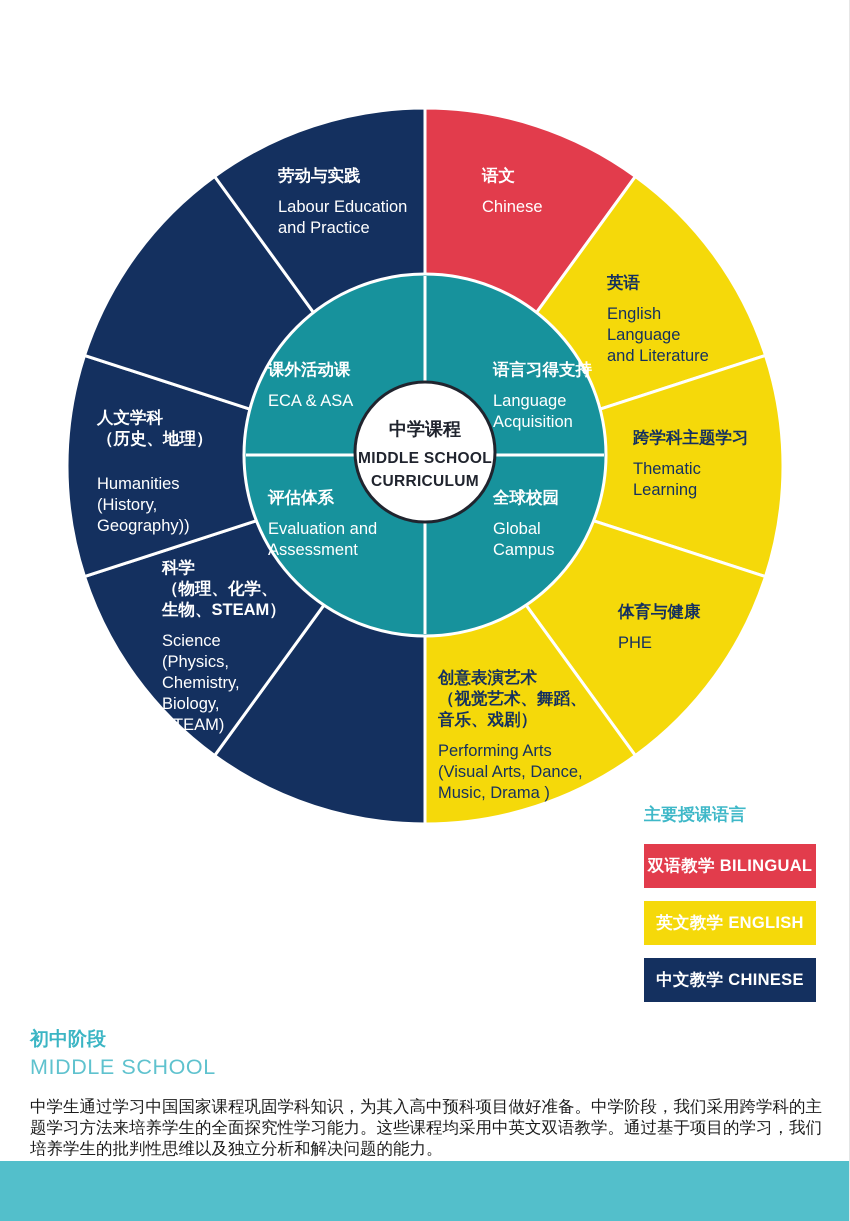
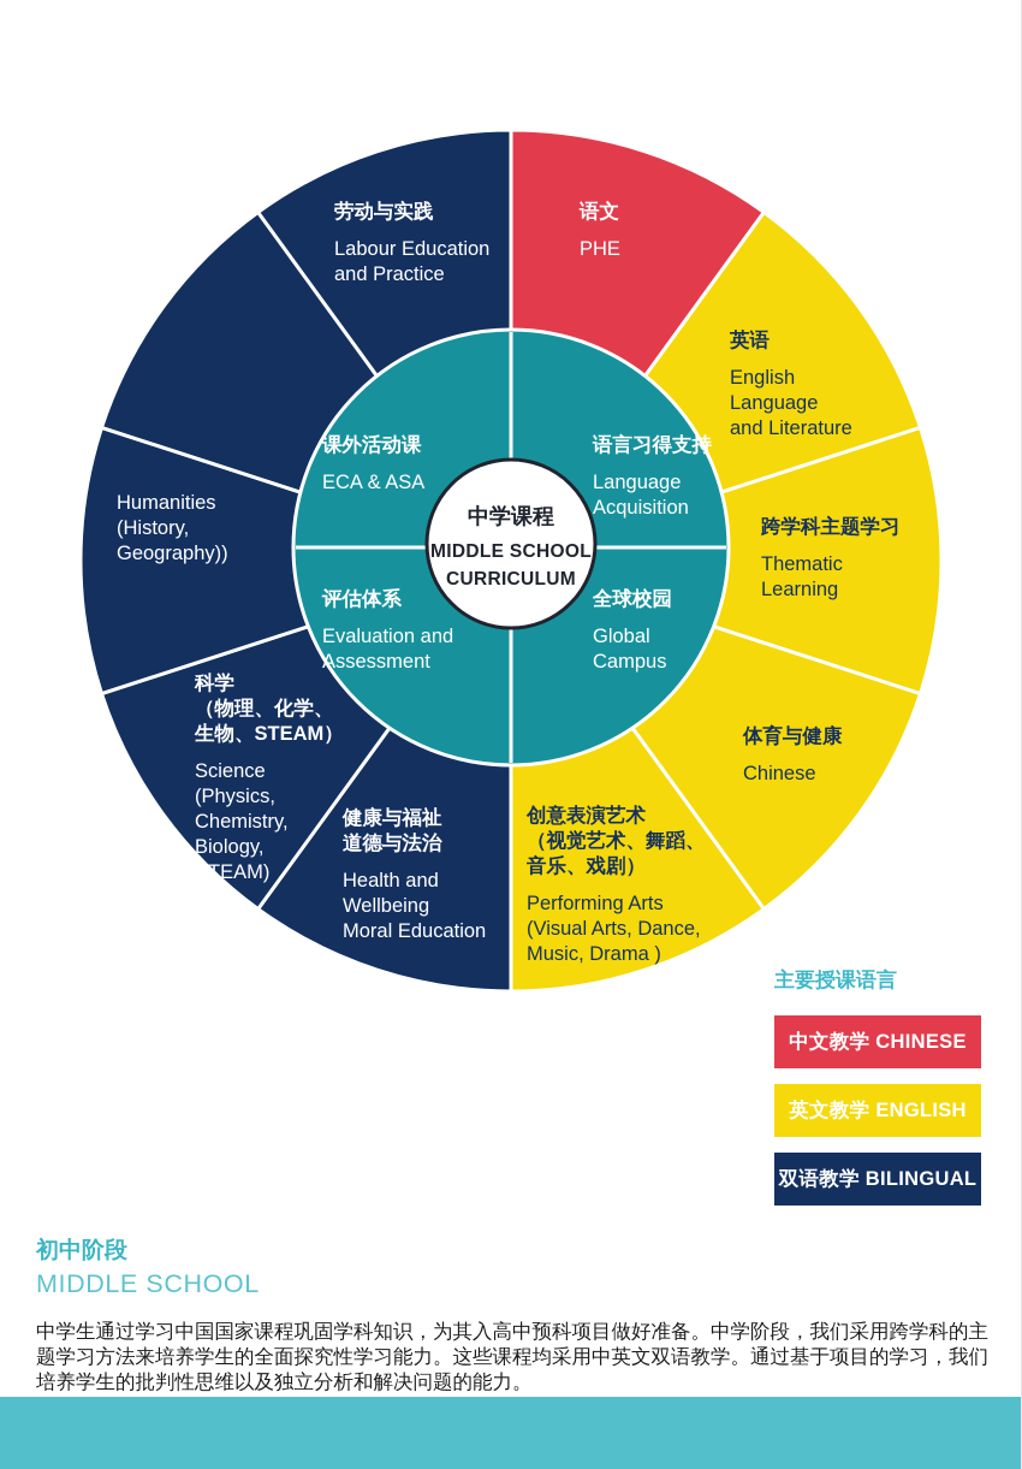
  中学课程
  MIDDLE SCHOOL
  CURRICULUM
  课外活动课
  ECA & ASA
  语言习得支持
  Language
  Acquisition
  评估体系
  Evaluation and
  Assessment
  全球校园
  Global
  Campus
  语文
- Chinese
+ PHE
  英语
  English
  Language
  and Literature
  跨学科主题学习
  Thematic
  Learning
  体育与健康
- PHE
+ Chinese
  创意表演艺术
  （视觉艺术、舞蹈、
  音乐、戏剧）
  Performing Arts
  (Visual Arts, Dance,
  Music, Drama )
+ 健康与福祉
+ 道德与法治
+ Health and
+ Wellbeing
+ Moral Education
  科学
  （物理、化学、
  生物、STEAM）
  Science
  (Physics,
  Chemistry,
  Biology,
  STEAM)
- 人文学科
- （历史、地理）
  Humanities
  (History,
  Geography))
  劳动与实践
  Labour Education
  and Practice
  主要授课语言
- 双语教学 BILINGUAL
+ 中文教学 CHINESE
  英文教学 ENGLISH
- 中文教学 CHINESE
+ 双语教学 BILINGUAL
  初中阶段
  MIDDLE SCHOOL
  中学生通过学习中国国家课程巩固学科知识，为其入高中预科项目做好准备。中学阶段，我们采用跨学科的主题学习方法来培养学生的全面探究性学习能力。这些课程均采用中英文双语教学。通过基于项目的学习，我们培养学生的批判性思维以及独立分析和解决问题的能力。
